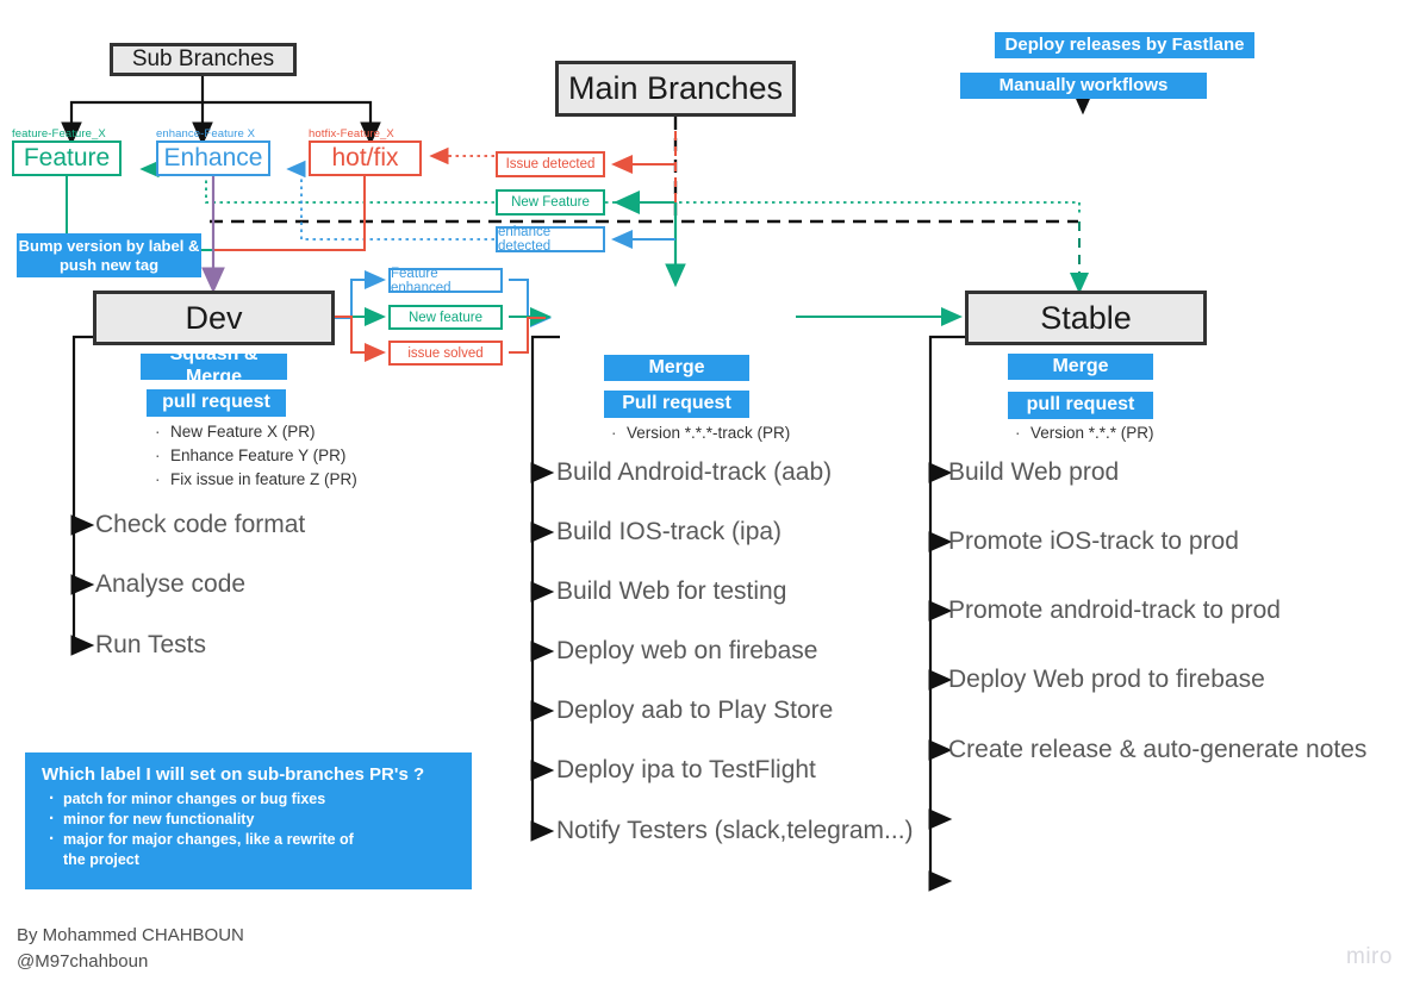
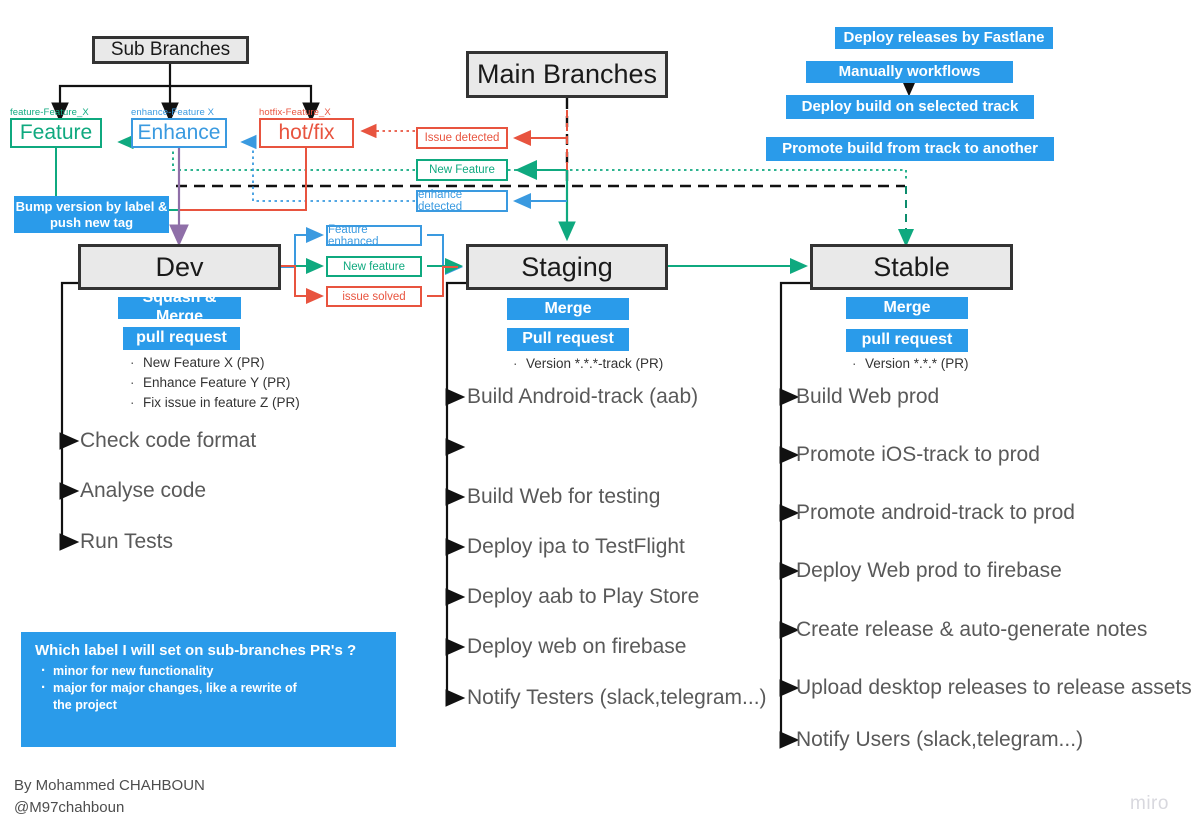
  Sub Branches
  Main Branches
  feature-Feature_X
  Feature
  enhance-Feature X
  Enhance
  hotfix-Feature_X
  hot/fix
  Issue detected
  New Feature
  enhance detected
  Deploy releases by Fastlane
  Manually workflows
+ Deploy build on selected track
+ Promote build from track to another
  Bump version by label &
  push new tag
  Dev
  Squash & Merge
  pull request
  · New Feature X (PR)
  · Enhance Feature Y (PR)
  · Fix issue in feature Z (PR)
  Check code format
  Analyse code
  Run Tests
  Feature enhanced
  New feature
  issue solved
+ Staging
  Merge
  Pull request
  · Version *.*.*-track (PR)
  Build Android-track (aab)
- Build IOS-track (ipa)
  Build Web for testing
- Deploy web on firebase
+ Deploy ipa to TestFlight
  Deploy aab to Play Store
- Deploy ipa to TestFlight
+ Deploy web on firebase
  Notify Testers (slack,telegram...)
  Stable
  Merge
  pull request
  · Version *.*.* (PR)
  Build Web prod
  Promote iOS-track to prod
  Promote android-track to prod
  Deploy Web prod to firebase
  Create release & auto-generate notes
+ Upload desktop releases to release assets
+ Notify Users (slack,telegram...)
  Which label I will set on sub-branches PR's ?
- patch for minor changes or bug fixes
  minor for new functionality
  major for major changes, like a rewrite of
  the project
  By Mohammed CHAHBOUN
  @M97chahboun
  miro
